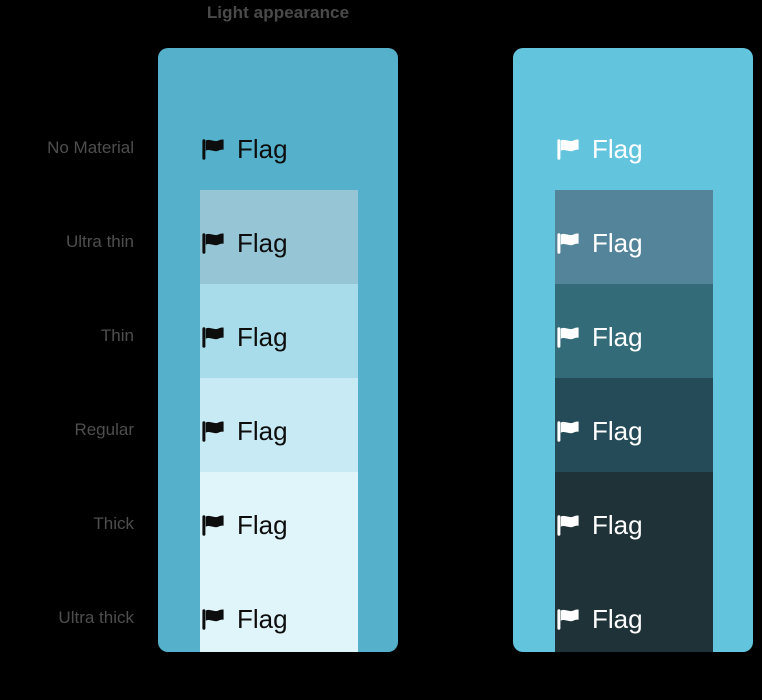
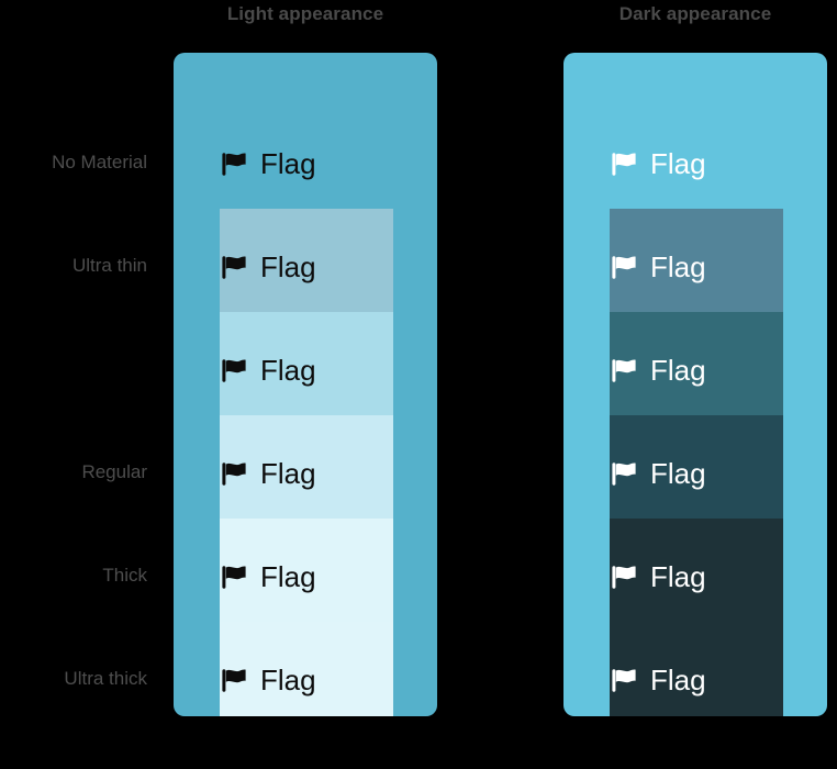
  Light appearance
+ Dark appearance
  No Material
  Ultra thin
- Thin
  Regular
  Thick
  Ultra thick
  Flag
  Flag
  Flag
  Flag
  Flag
  Flag
  Flag
  Flag
  Flag
  Flag
  Flag
  Flag
